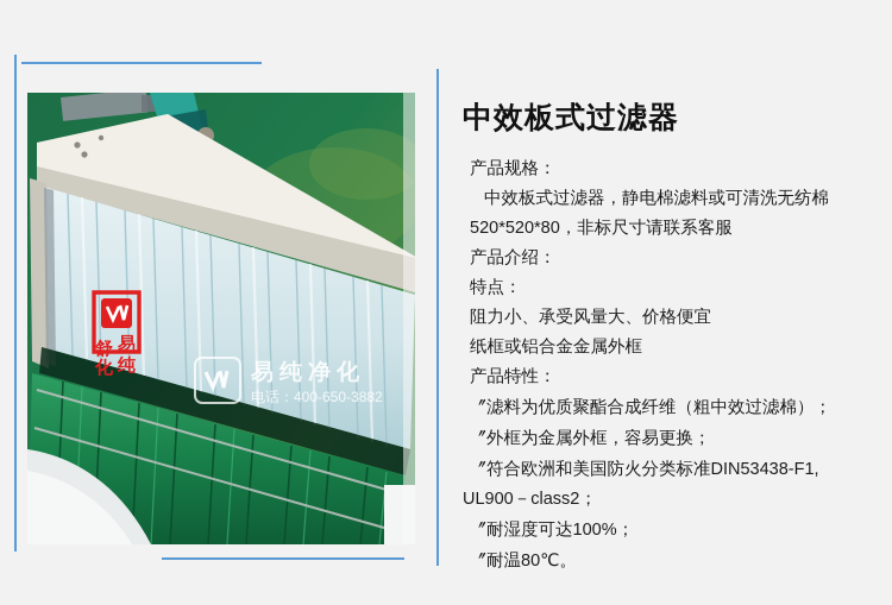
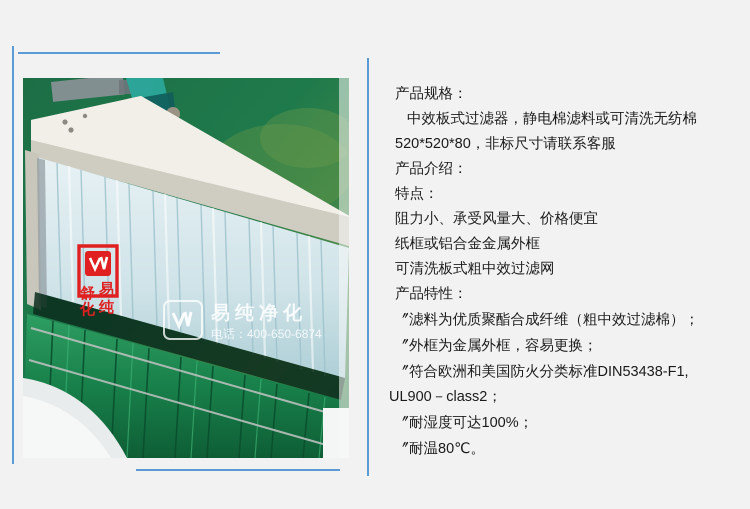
  舒
  易
  化
  纯
  易纯净化
- 电话：400-650-3882
+ 电话：400-650-6874
- 中效板式过滤器
  产品规格：
  中效板式过滤器，静电棉滤料或可清洗无纺棉
  520*520*80，非标尺寸请联系客服
  产品介绍：
  特点：
  阻力小、承受风量大、价格便宜
  纸框或铝合金金属外框
+ 可清洗板式粗中效过滤网
  产品特性：
  〞滤料为优质聚酯合成纤维（粗中效过滤棉）；
  〞外框为金属外框，容易更换；
  〞符合欧洲和美国防火分类标准DIN53438-F1,
  UL900－class2；
  〞耐湿度可达100%；
  〞耐温80℃。
